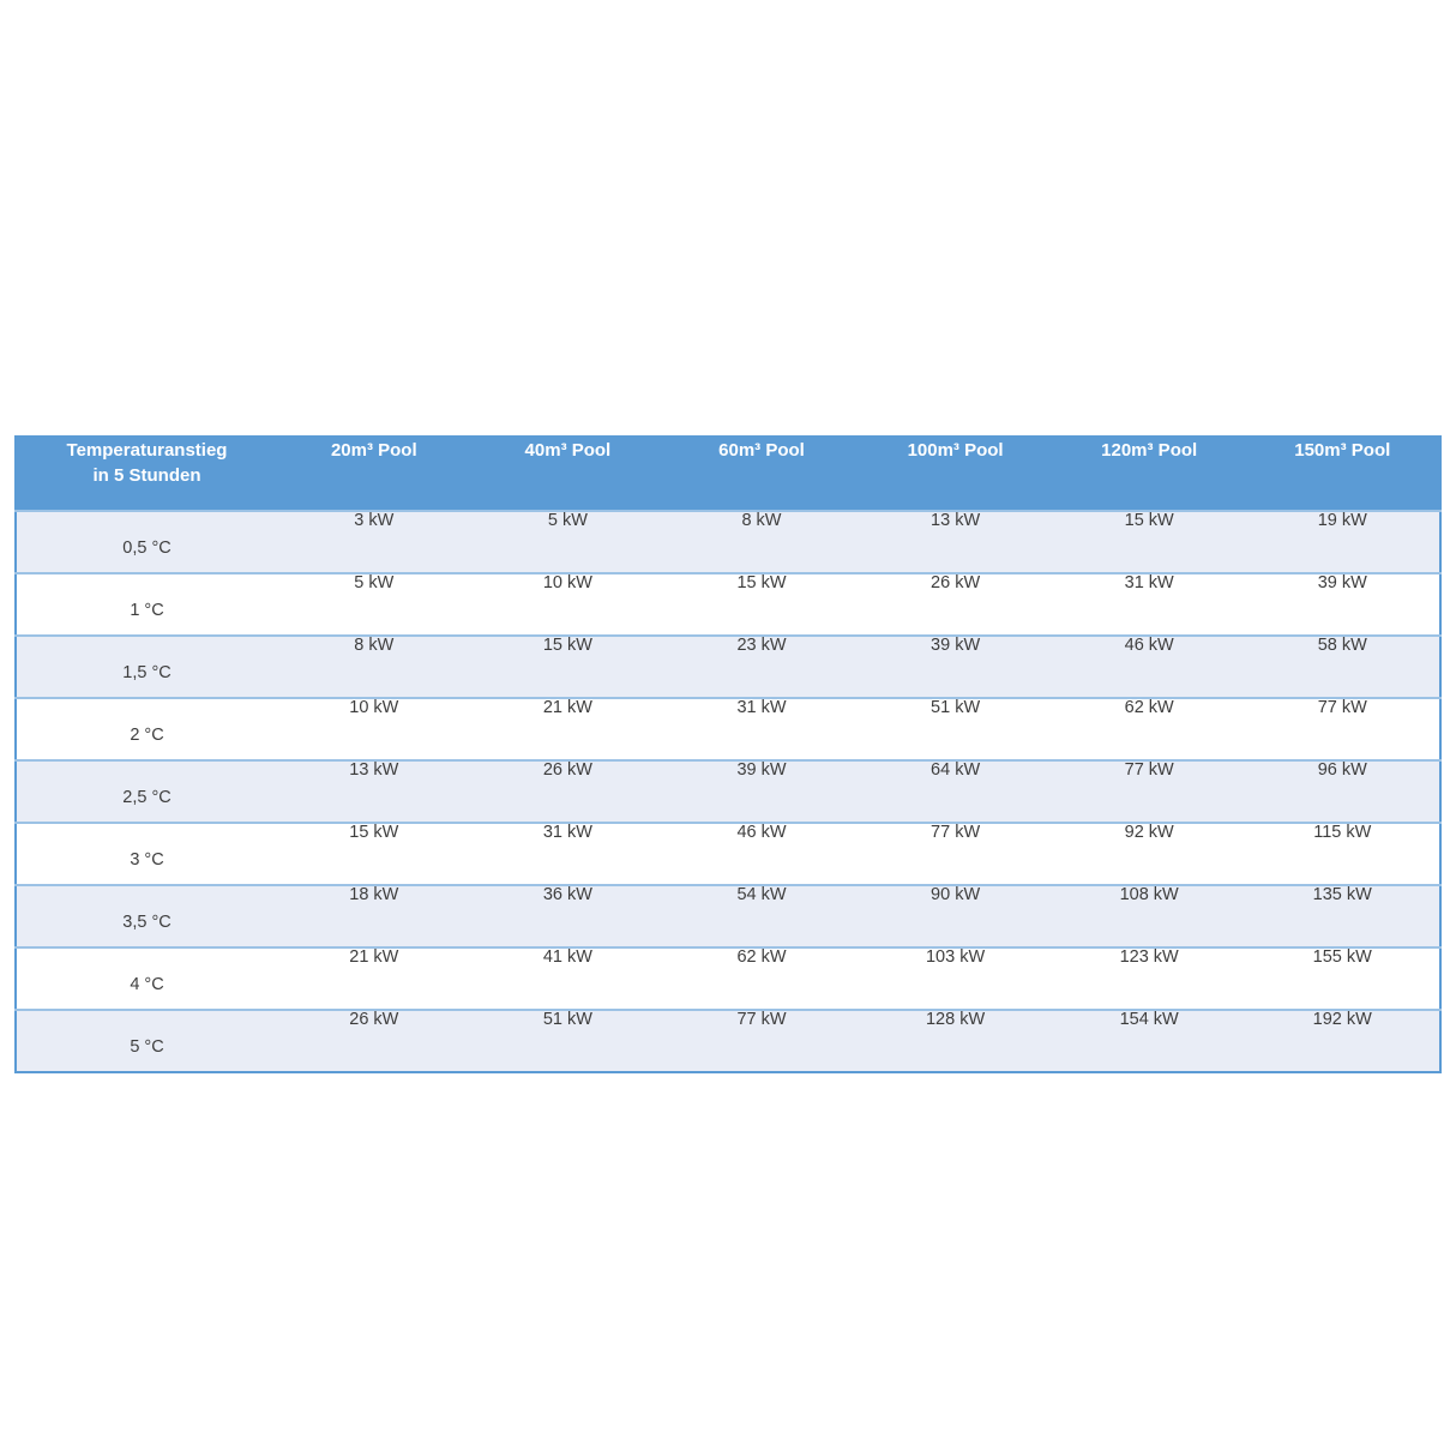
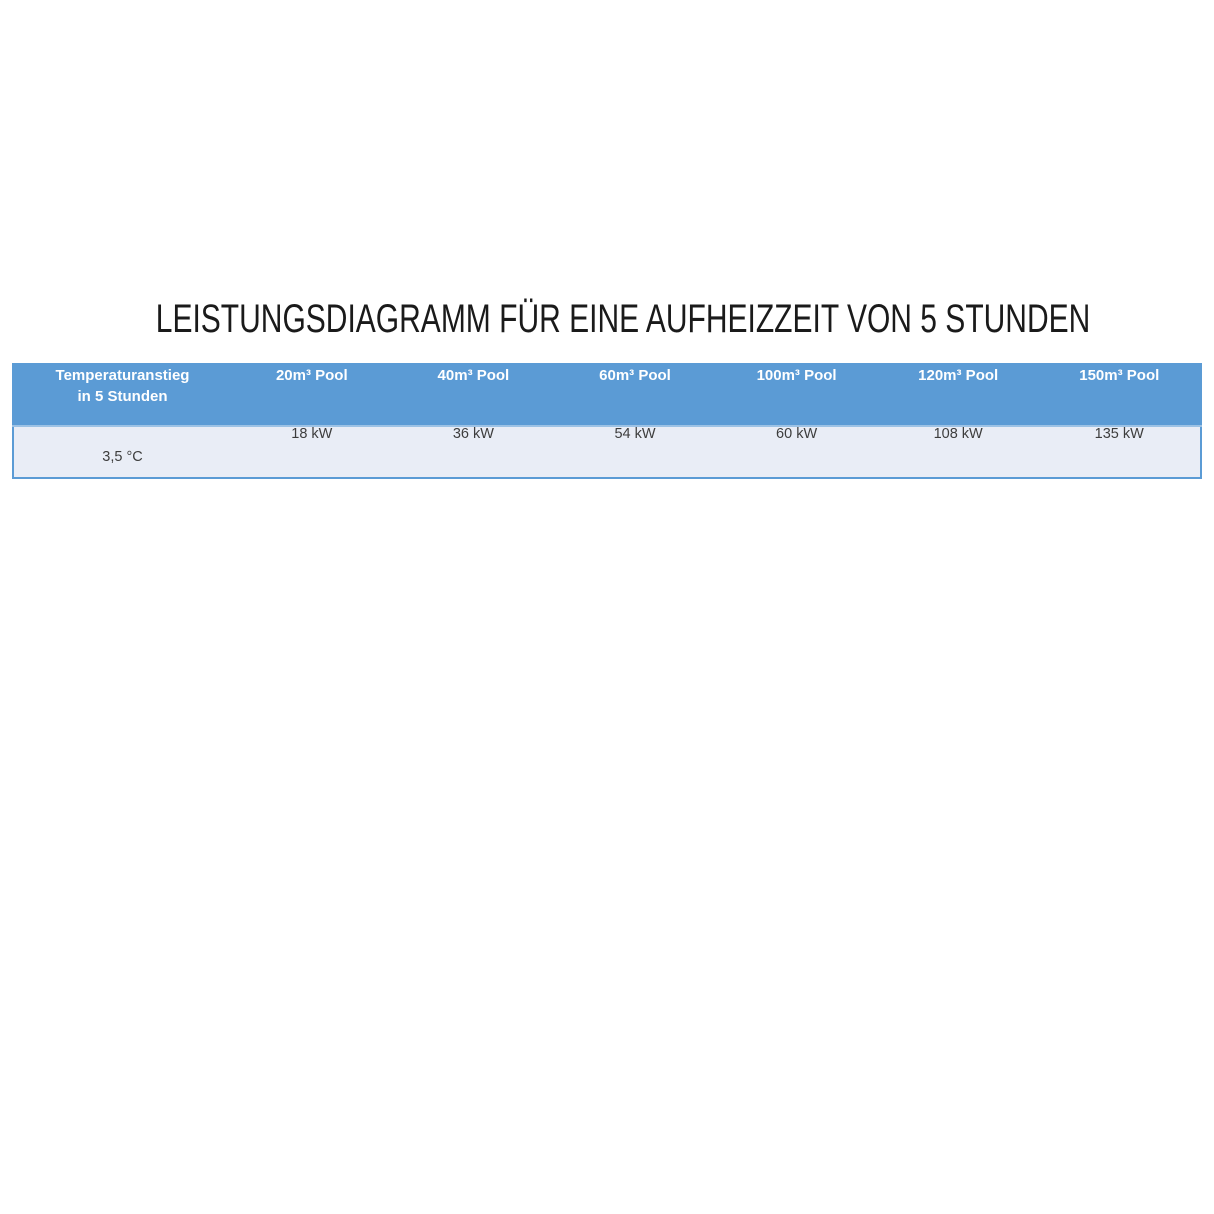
+ LEISTUNGSDIAGRAMM FÜR EINE AUFHEIZZEIT VON 5 STUNDEN
  Temperaturanstieg in 5 Stunden	20m³ Pool	40m³ Pool	60m³ Pool	100m³ Pool	120m³ Pool	150m³ Pool
- 0,5 °C	3 kW	5 kW	8 kW	13 kW	15 kW	19 kW
- 1 °C	5 kW	10 kW	15 kW	26 kW	31 kW	39 kW
- 1,5 °C	8 kW	15 kW	23 kW	39 kW	46 kW	58 kW
- 2 °C	10 kW	21 kW	31 kW	51 kW	62 kW	77 kW
- 2,5 °C	13 kW	26 kW	39 kW	64 kW	77 kW	96 kW
- 3 °C	15 kW	31 kW	46 kW	77 kW	92 kW	115 kW
- 3,5 °C	18 kW	36 kW	54 kW	90 kW	108 kW	135 kW
+ 3,5 °C	18 kW	36 kW	54 kW	60 kW	108 kW	135 kW
- 4 °C	21 kW	41 kW	62 kW	103 kW	123 kW	155 kW
- 5 °C	26 kW	51 kW	77 kW	128 kW	154 kW	192 kW
